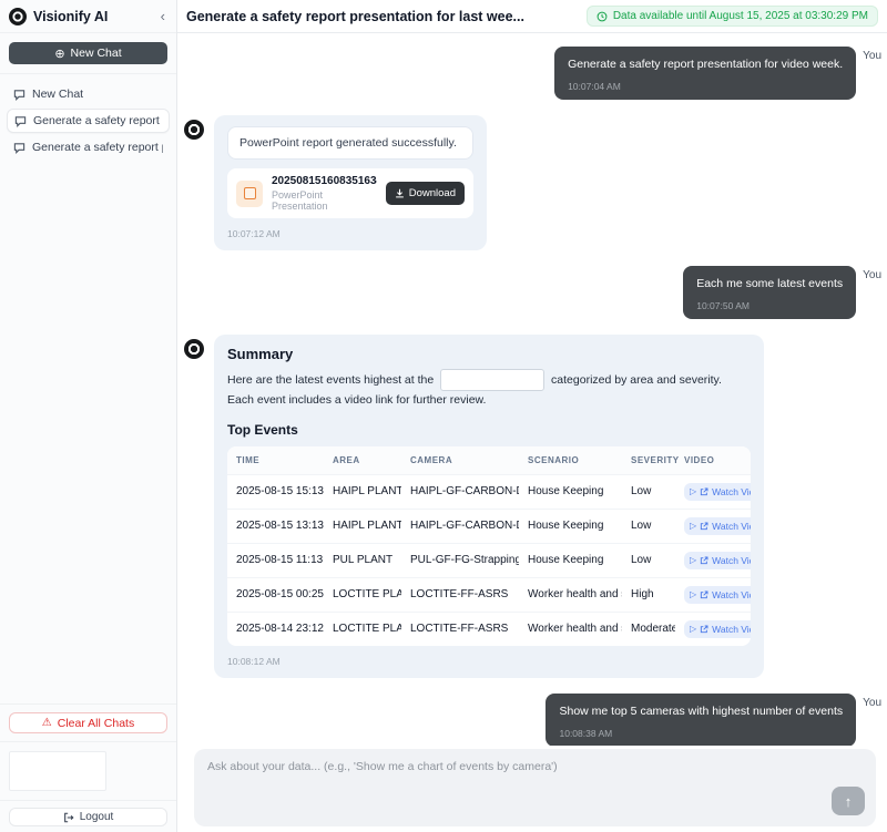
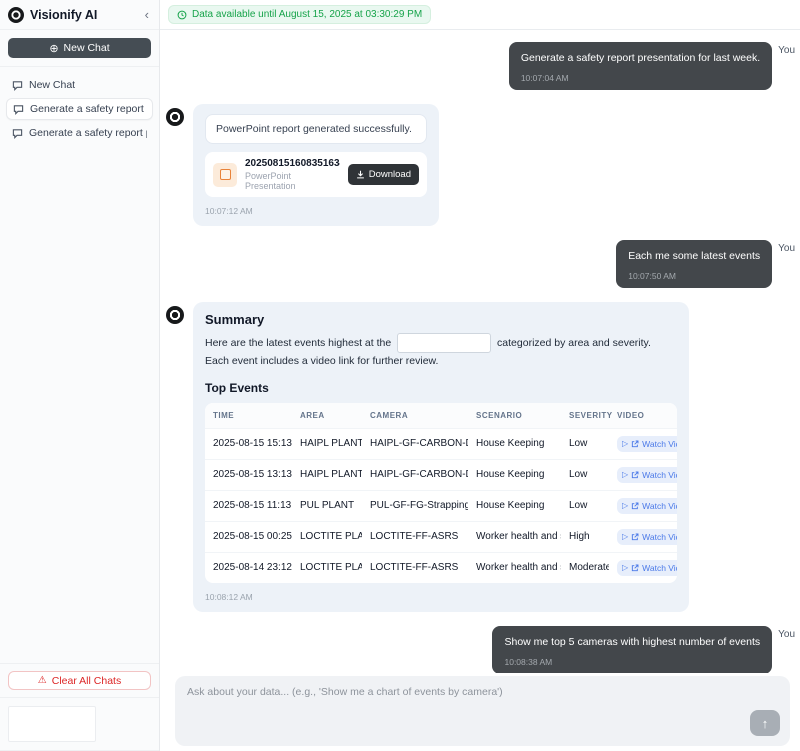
  Visionify AI
  ‹
  ⊕
  New Chat
  New Chat
  ⚠
  Clear All Chats
- Logout
- Generate a safety report presentation for last wee...
  Data available until August 15, 2025 at 03:30:29 PM
- Generate a safety report presentation for video week.
+ Generate a safety report presentation for last week.
  10:07:04 AM
  You
  PowerPoint report generated successfully.
  PowerPoint Presentation
  Download
  10:07:12 AM
  Each me some latest events
  10:07:50 AM
  You
  Summary
  Here are the latest events highest at the categorized by area and severity. Each event includes a video link for further review.
  Top Events
  TIME	AREA	CAMERA	SCENARIO	SEVERITY	VIDEO
  2025-08-15 15:13	HAIPL PLANT	HAIPL-GF-CARBON-	House Keeping	Low	▷ Watch Vi
  2025-08-15 13:13	HAIPL PLANT	HAIPL-GF-CARBON-	House Keeping	Low	▷ Watch Vi
  2025-08-15 11:13	PUL PLANT	PUL-GF-FG-Strapping	House Keeping	Low	▷ Watch Vi
  2025-08-15 00:25	LOCTITE PLA	LOCTITE-FF-ASRS	Worker health and	High	▷ Watch Vi
  2025-08-14 23:12	LOCTITE PLA	LOCTITE-FF-ASRS	Worker health and	Moderate	▷ Watch Vi
  10:08:12 AM
  Show me top 5 cameras with highest number of events
  10:08:38 AM
  You
  Ask about your data... (e.g., 'Show me a chart of events by camera')
  ↑
